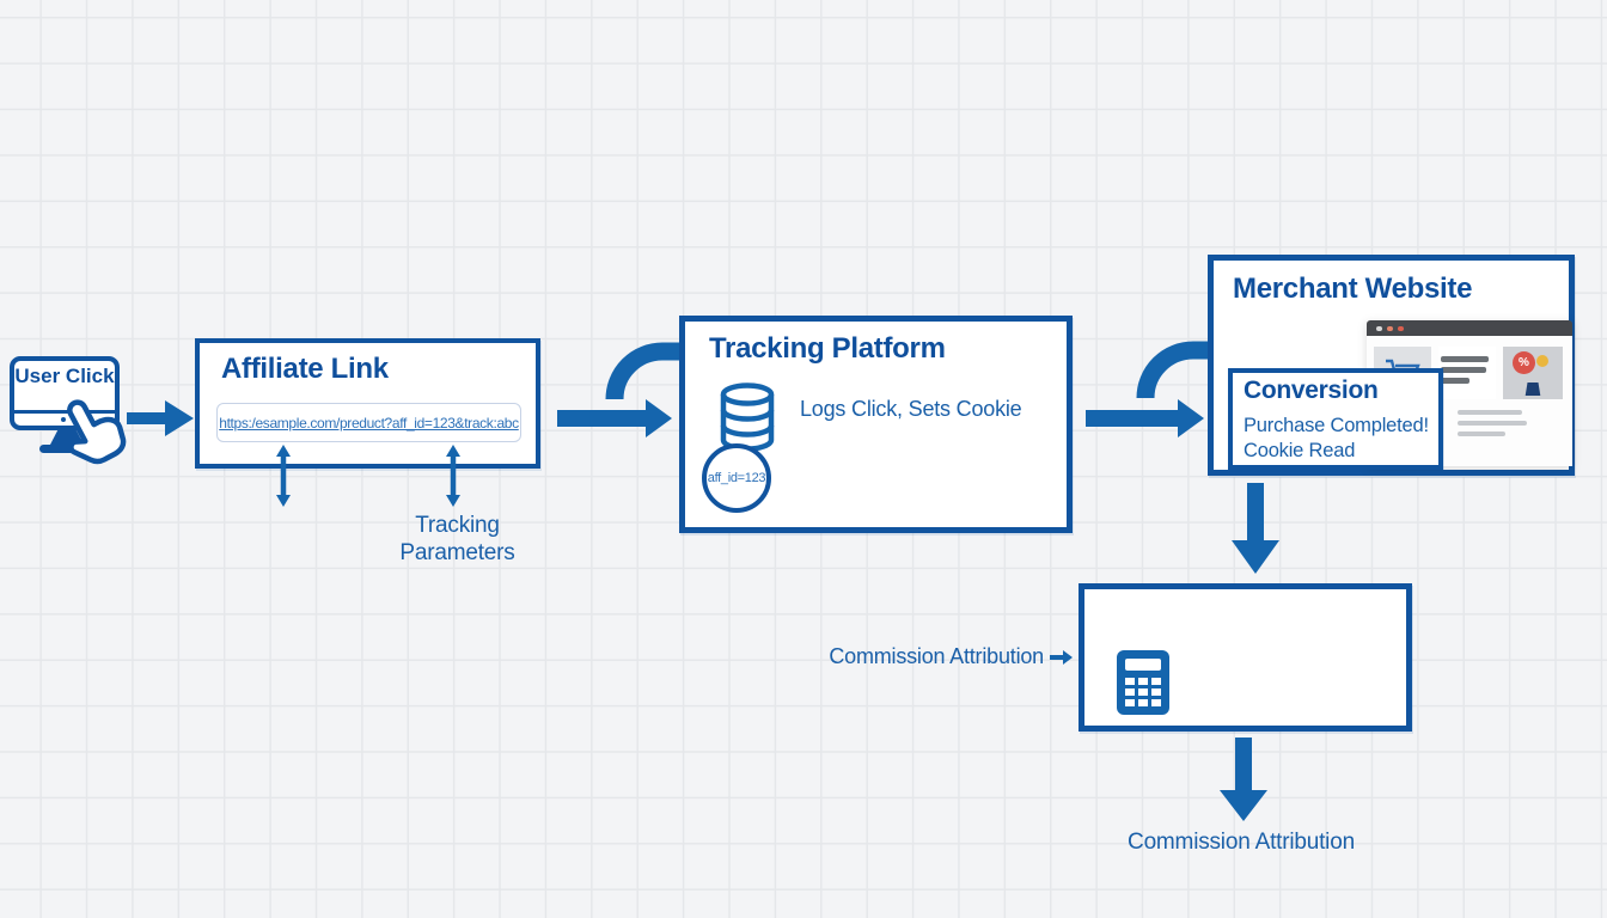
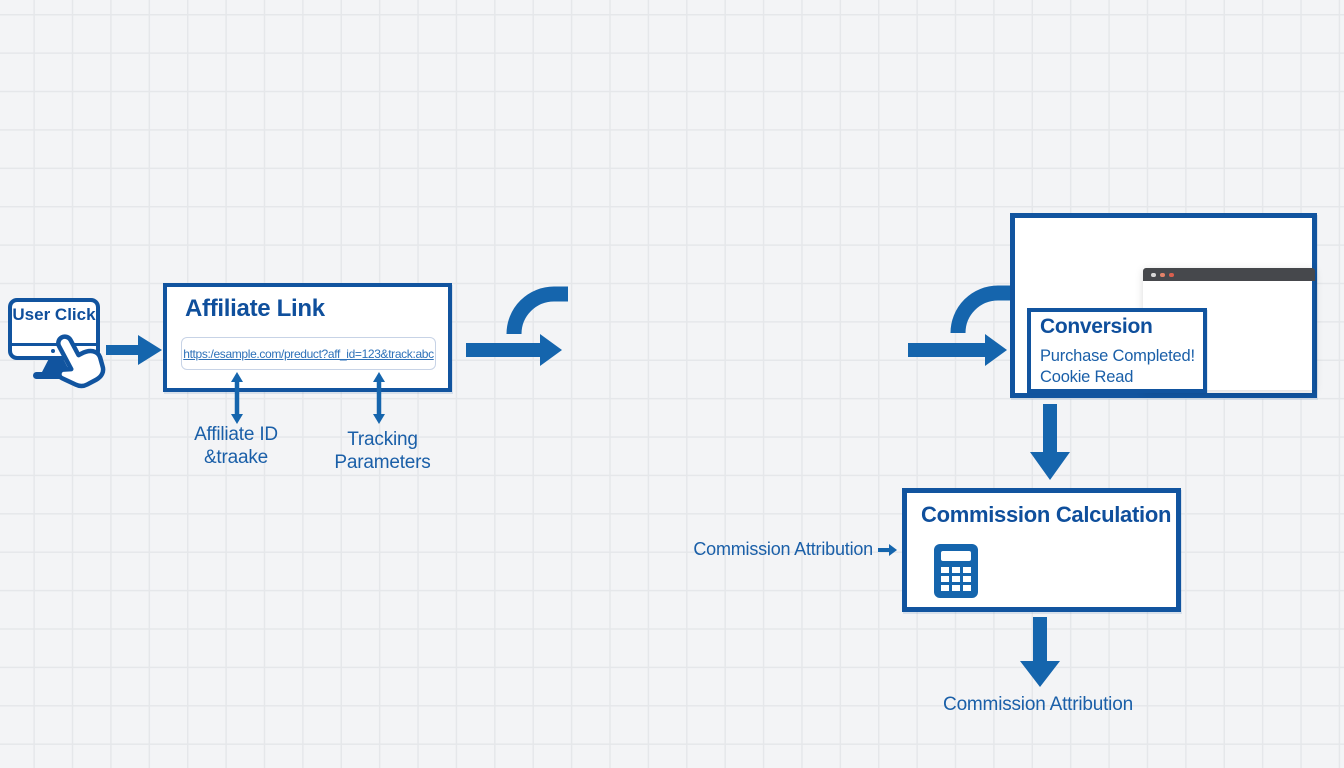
  User Click
  Affiliate Link
  https:/esample.com/preduct?aff_id=123&track:abc
+ Affiliate ID
+ &traake
  Tracking
  Parameters
- Tracking Platform
- Logs Click, Sets Cookie
- aff_id=123
- Merchant Website
- %
  Conversion
  Purchase Completed!
  Cookie Read
+ Commission Calculation
  Commission Attribution
  Commission Attribution
